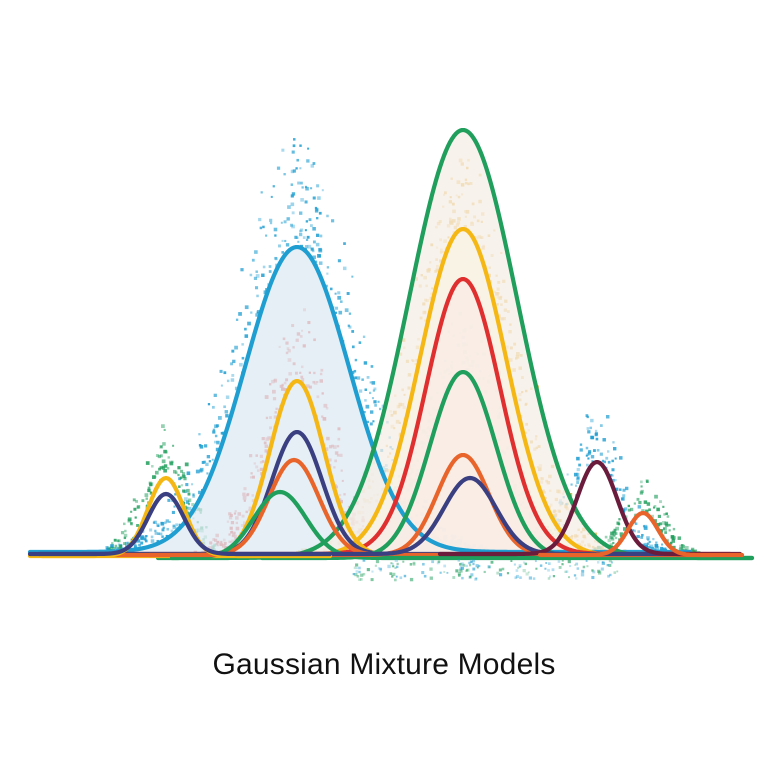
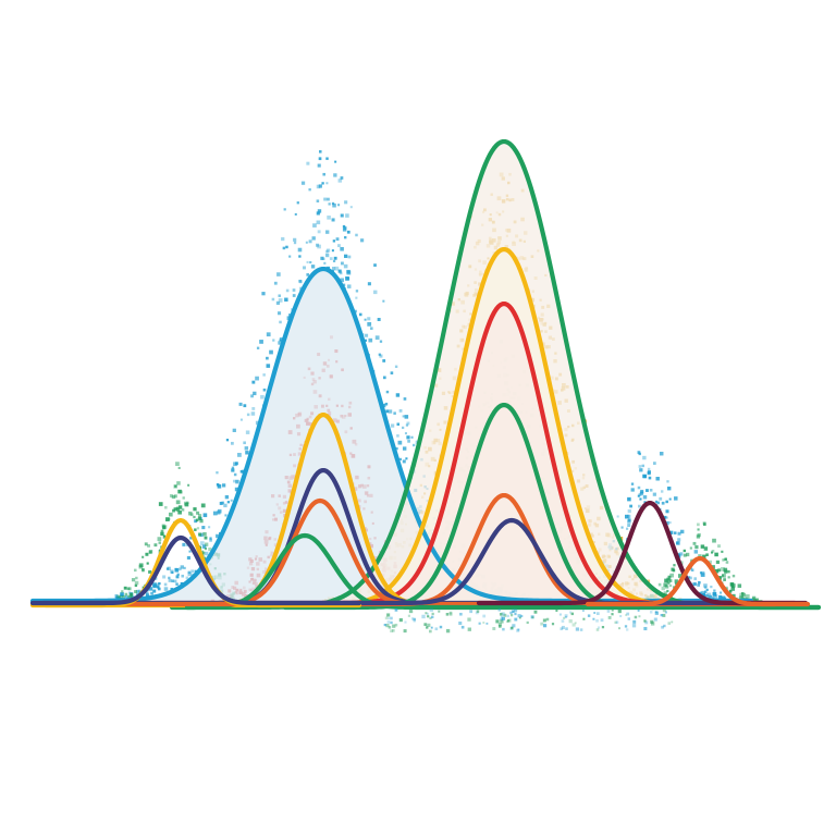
- Gaussian Mixture Models
